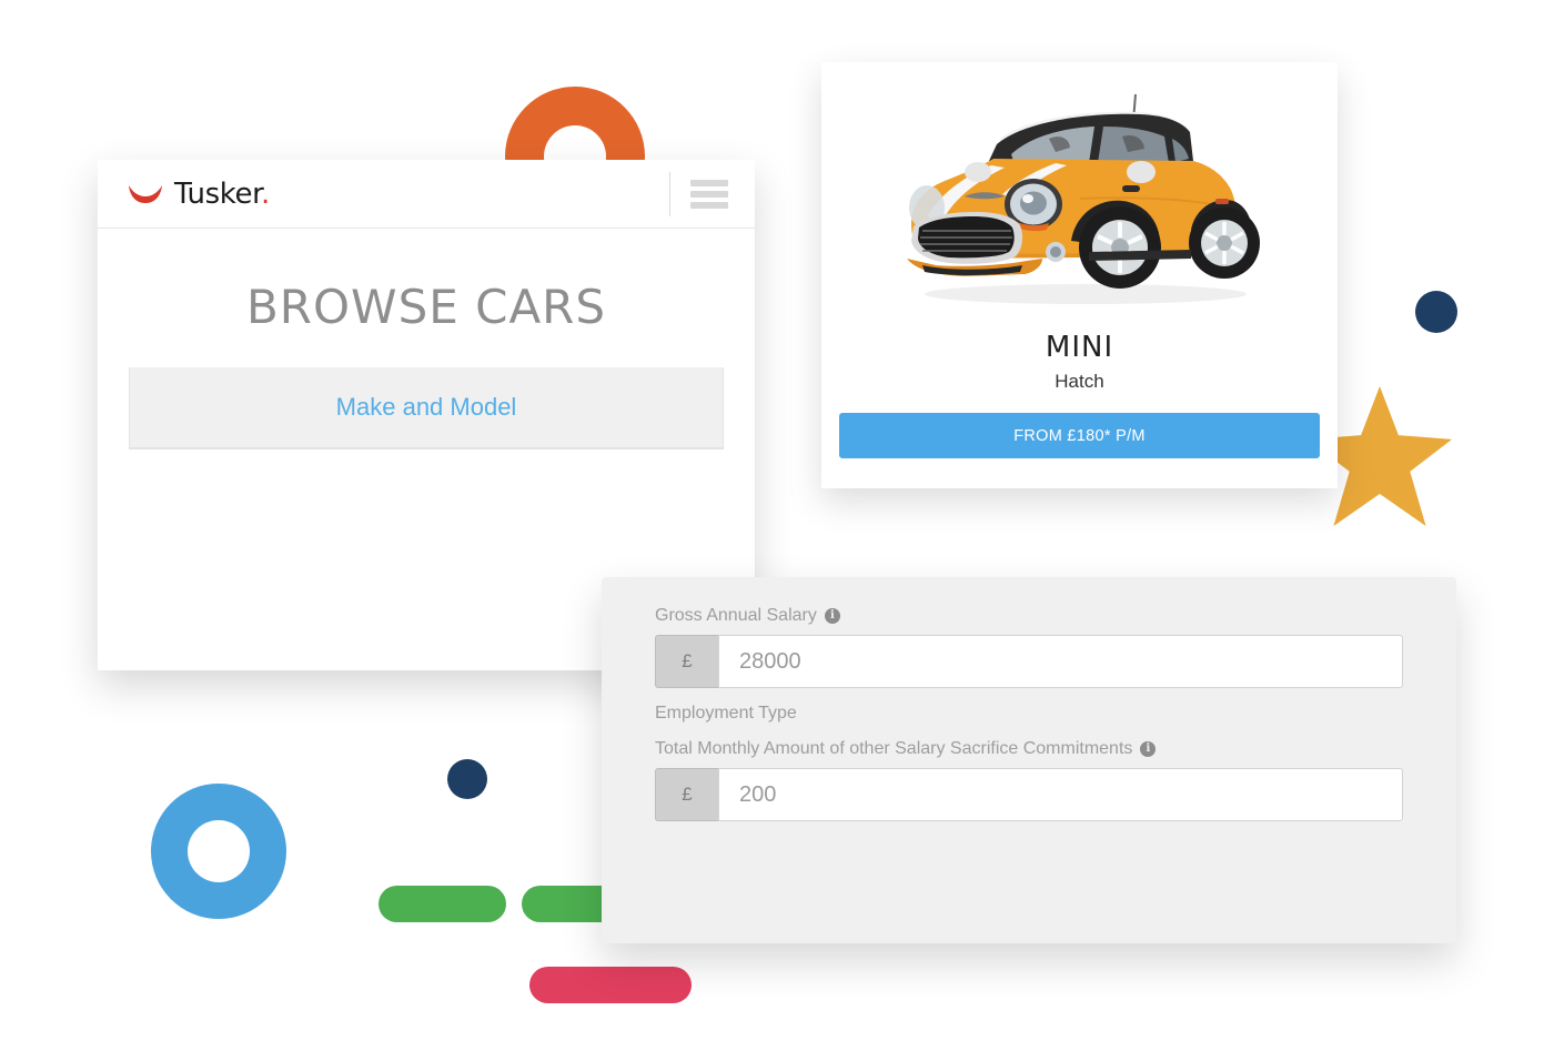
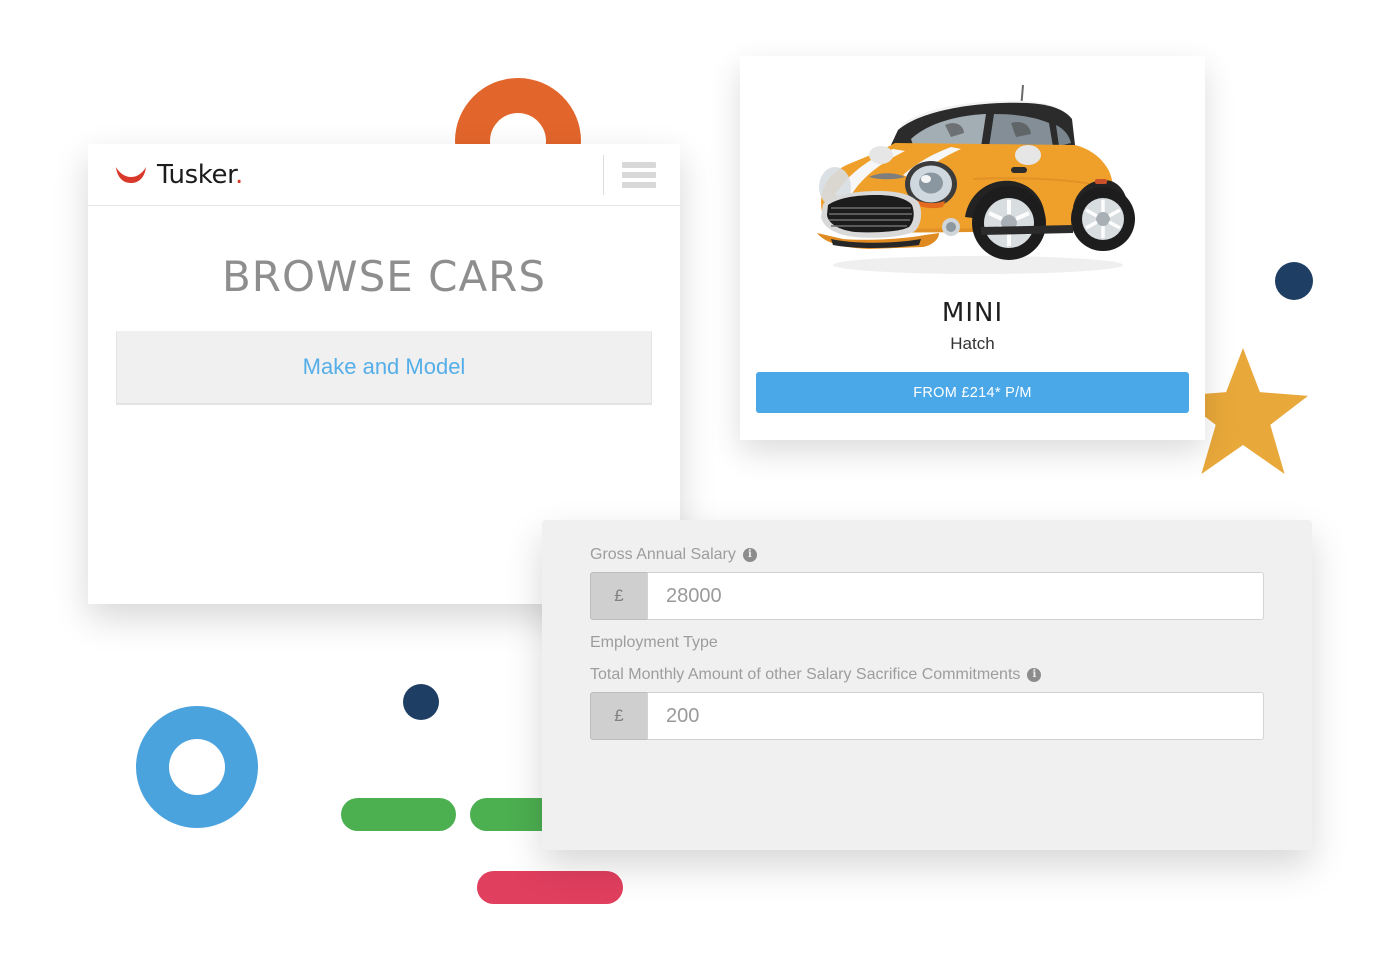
  Tusker.
  BROWSE CARS
  Make and Model
  MINI
  Hatch
- FROM £180* P/M
+ FROM £214* P/M
  Gross Annual Salary
  i
  £
  28000
  Employment Type
  Total Monthly Amount of other Salary Sacrifice Commitments
  i
  £
  200
